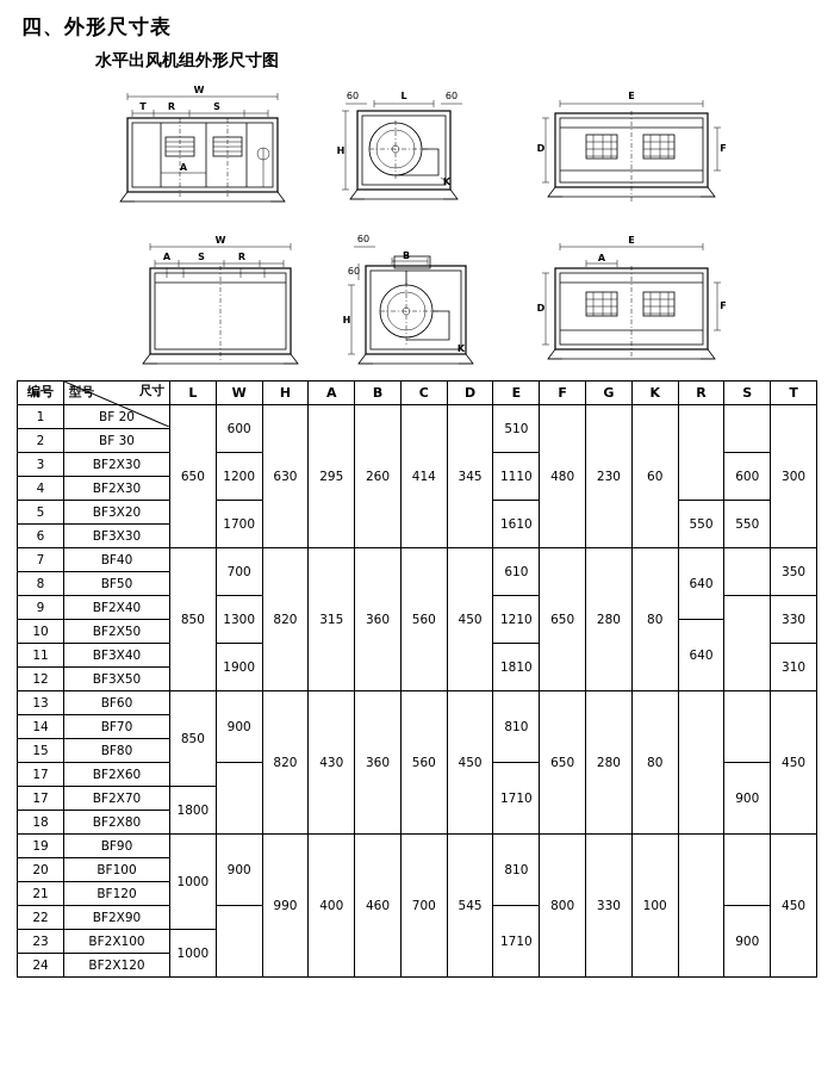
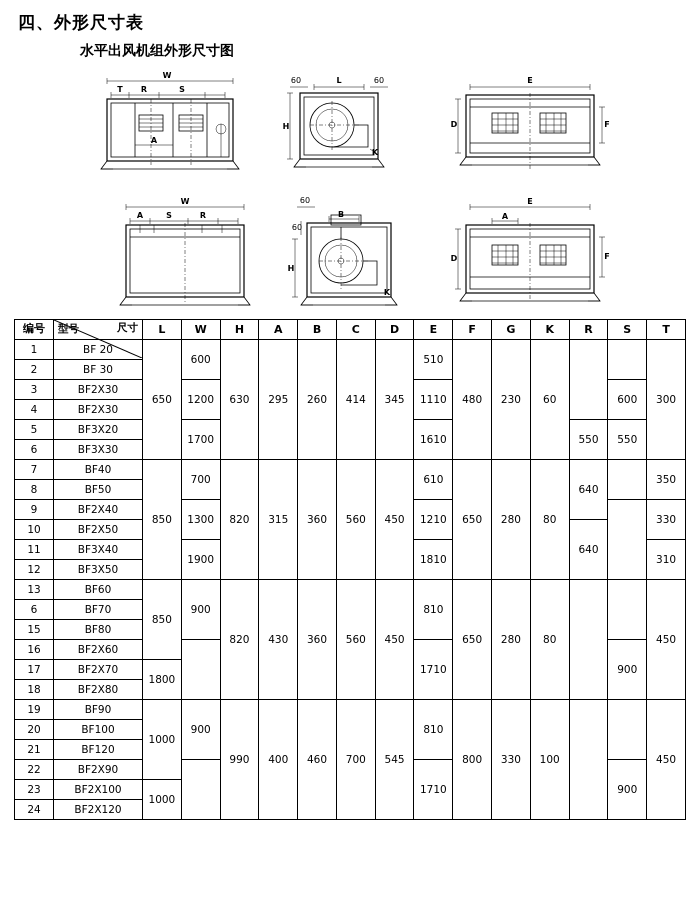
  四、外形尺寸表
  水平出风机组外形尺寸图
  W
  T
  R
  S
  A
  60
  L
  60
  H
  E
  F
  D
  W
  A
  S
  R
  60
  B
  60
  H
  K
  E
  A
  F
  D
  编号	尺寸 型号	L	W	H	A	B	C	D	E	F	G	K	R	S	T
  1	BF 20	650	600	630	295	260	414	345	510	480	230	60			300
  2	BF 30
  3	BF2X30	1200	1110	600
  4	BF2X30
  5	BF3X20	1700	1610	550	550
  6	BF3X30
  7	BF40	850	700	820	315	360	560	450	610	650	280	80	640		350
  8	BF50
  9	BF2X40	1300	1210		330
  10	BF2X50	640
  11	BF3X40	1900	1810	310
  12	BF3X50
  13	BF60	850	900	820	430	360	560	450	810	650	280	80			450
- 14	BF70
+ 6	BF70
  15	BF80
- 17	BF2X60		1710	900
+ 16	BF2X60		1710	900
  17	BF2X70	1800
  18	BF2X80
  19	BF90	1000	900	990	400	460	700	545	810	800	330	100			450
  20	BF100
  21	BF120
  22	BF2X90		1710	900
  23	BF2X100	1000
  24	BF2X120
